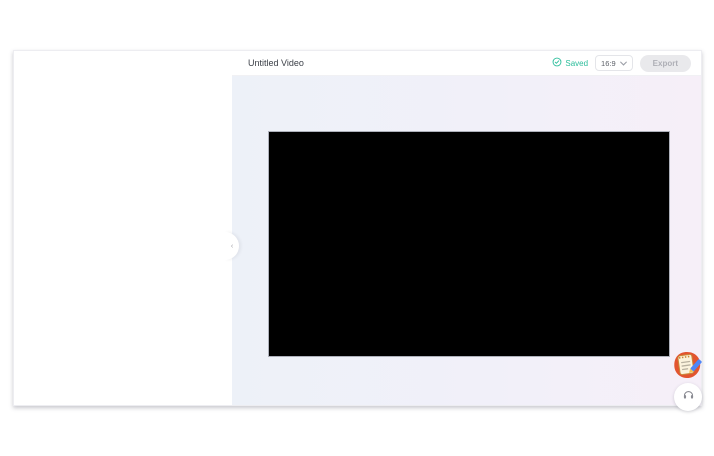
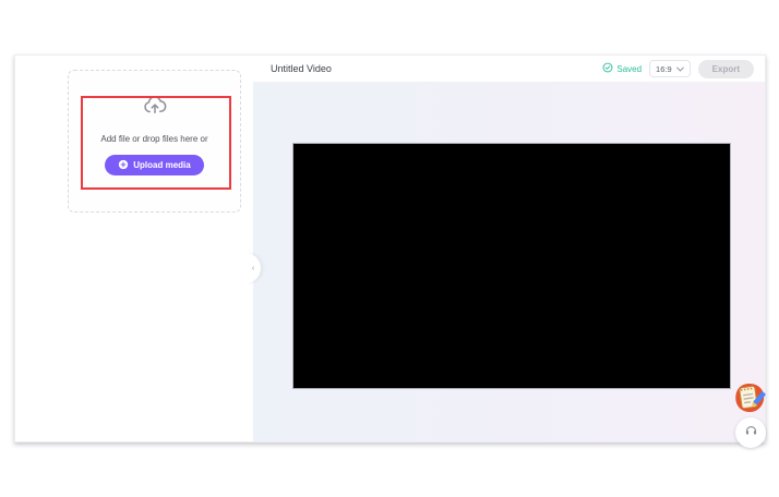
+ Add file or drop files here or
+ Upload media
  Untitled Video
  Saved
  16:9
  Export
